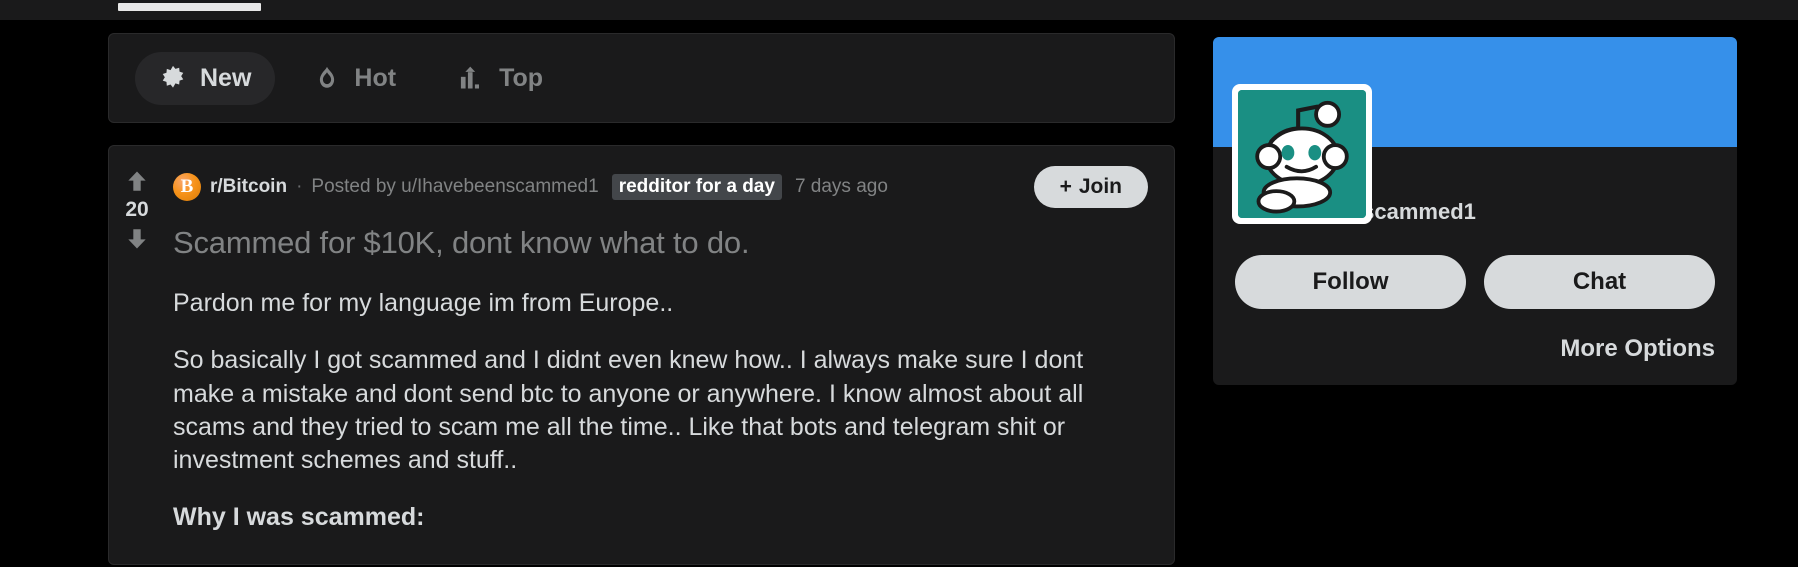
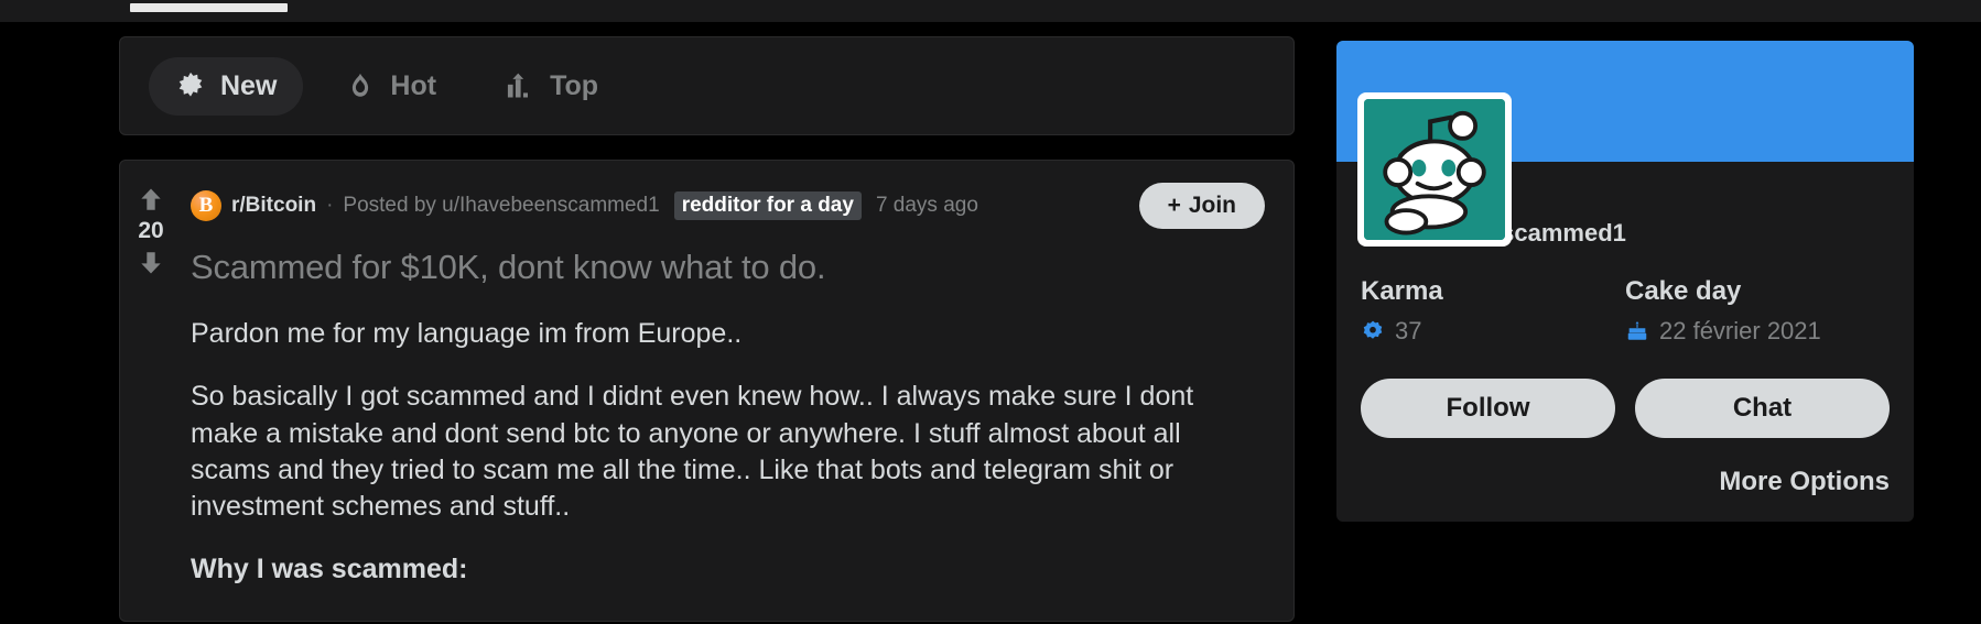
  New
  Hot
  Top
  20
  B
  r/Bitcoin
  ·
  Posted by u/Ihavebeenscammed1
  redditor for a day
  7 days ago
  +
  Join
  Scammed for $10K, dont know what to do.
  Pardon me for my language im from Europe..
- So basically I got scammed and I didnt even knew how.. I always make sure I dont make a mistake and dont send btc to anyone or anywhere. I know almost about all scams and they tried to scam me all the time.. Like that bots and telegram shit or investment schemes and stuff..
+ So basically I got scammed and I didnt even knew how.. I always make sure I dont make a mistake and dont send btc to anyone or anywhere. I stuff almost about all scams and they tried to scam me all the time.. Like that bots and telegram shit or investment schemes and stuff..
  Why I was scammed:
+ Karma
+ 37
+ Cake day
+ 22 février 2021
  Follow
  Chat
  More Options
